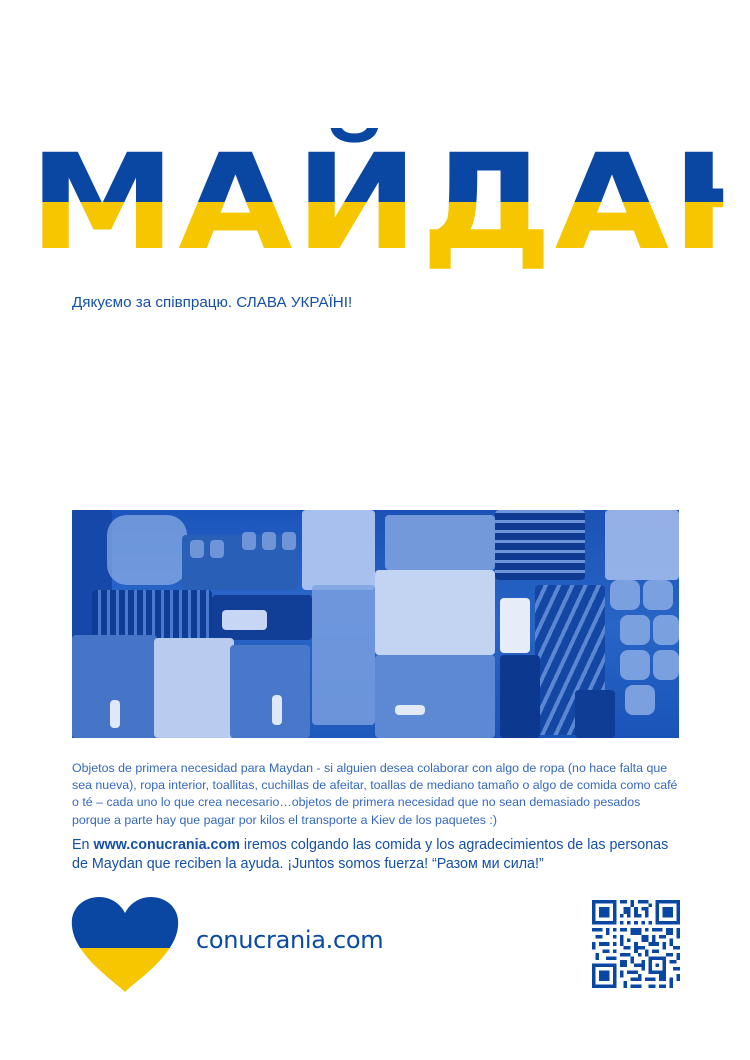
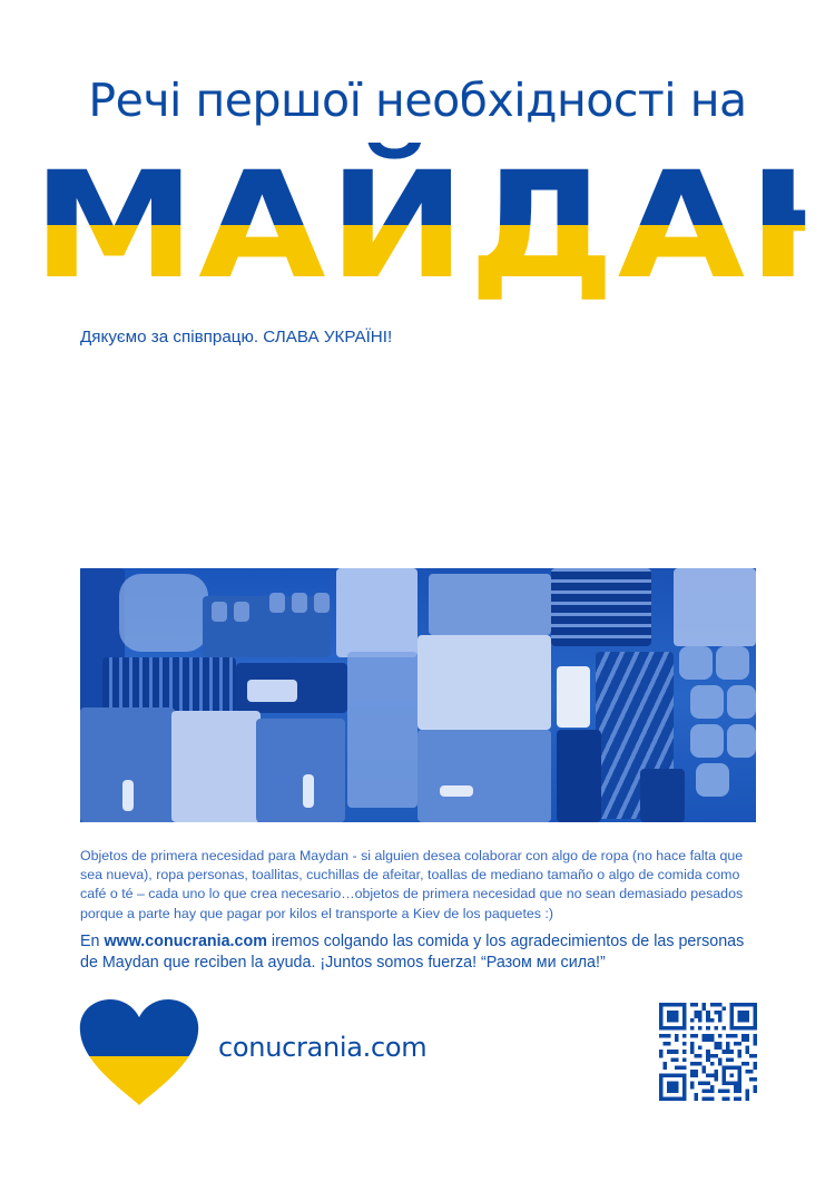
+ Речі першої необхідності на
  МАЙДА
  Дякуємо за співпрацю. СЛАВА УКРАЇНІ!
- Objetos de primera necesidad para Maydan - si alguien desea colaborar con algo de ropa (no hace falta que sea nueva), ropa interior, toallitas, cuchillas de afeitar, toallas de mediano tamaño o algo de comida como café o té – cada uno lo que crea necesario…objetos de primera necesidad que no sean demasiado pesados porque a parte hay que pagar por kilos el transporte a Kiev de los paquetes :)
+ Objetos de primera necesidad para Maydan - si alguien desea colaborar con algo de ropa (no hace falta que sea nueva), ropa personas, toallitas, cuchillas de afeitar, toallas de mediano tamaño o algo de comida como café o té – cada uno lo que crea necesario…objetos de primera necesidad que no sean demasiado pesados porque a parte hay que pagar por kilos el transporte a Kiev de los paquetes :)
  En www.conucrania.com iremos colgando las comida y los agradecimientos de las personas de Maydan que reciben la ayuda. ¡Juntos somos fuerza! “Разом ми сила!”
  conucrania.com
